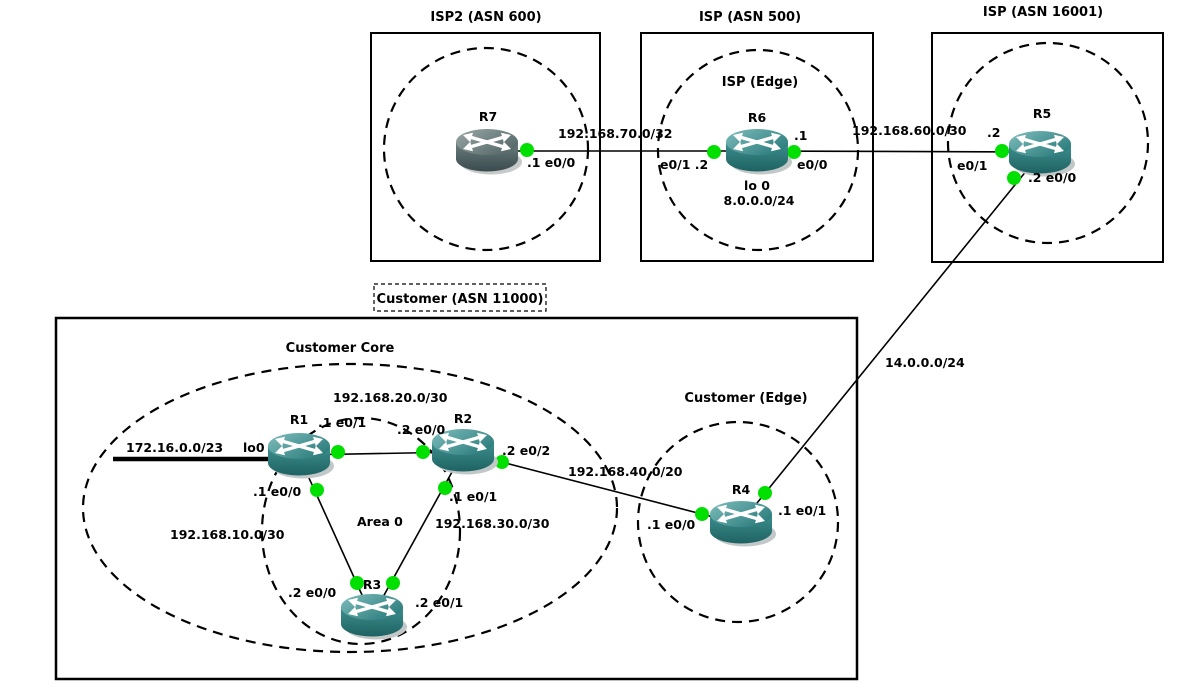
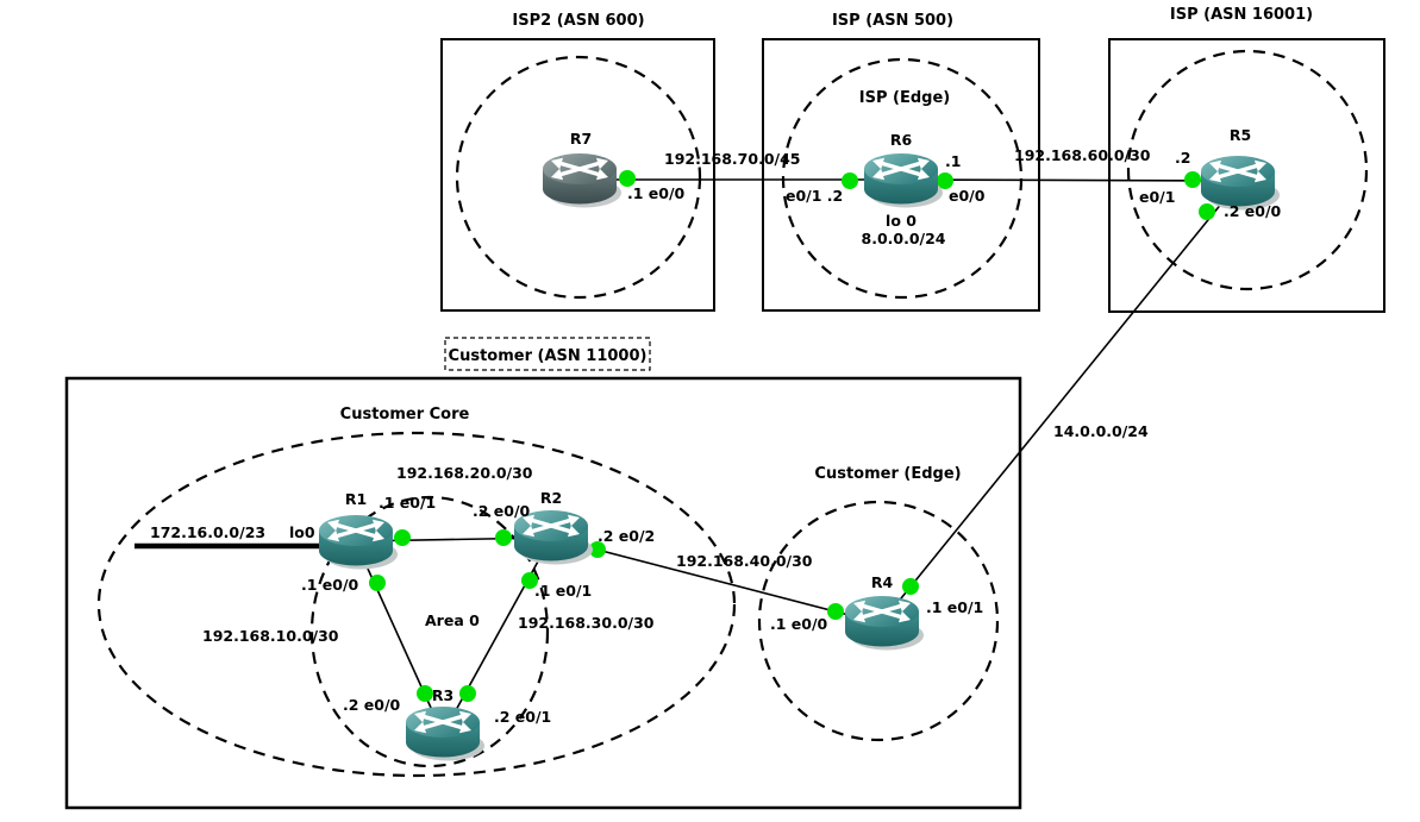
  ISP2 (ASN 600)
  ISP (ASN 500)
  ISP (ASN 16001)
  ISP (Edge)
  Customer (ASN 11000)
  Customer Core
  Area 0
  Customer (Edge)
  R7
  R6
  R5
  R1
  R2
  R3
  R4
- 192.168.70.0/32
+ 192.168.70.0/45
  .1 e0/0
  e0/1 .2
  .1
  e0/0
  192.168.60.0/30
  .2
  e0/1
  lo 0
  8.0.0.0/24
  .2 e0/0
  14.0.0.0/24
  .1 e0/1
  .2 e0/2
- 192.168.40.0/20
+ 192.168.40.0/30
  .1 e0/0
  192.168.20.0/30
  .1 e0/1
  .2 e0/0
  .1 e0/0
  192.168.10.0/30
  .2 e0/0
  .1 e0/1
  192.168.30.0/30
  .2 e0/1
  172.16.0.0/23
  lo0
